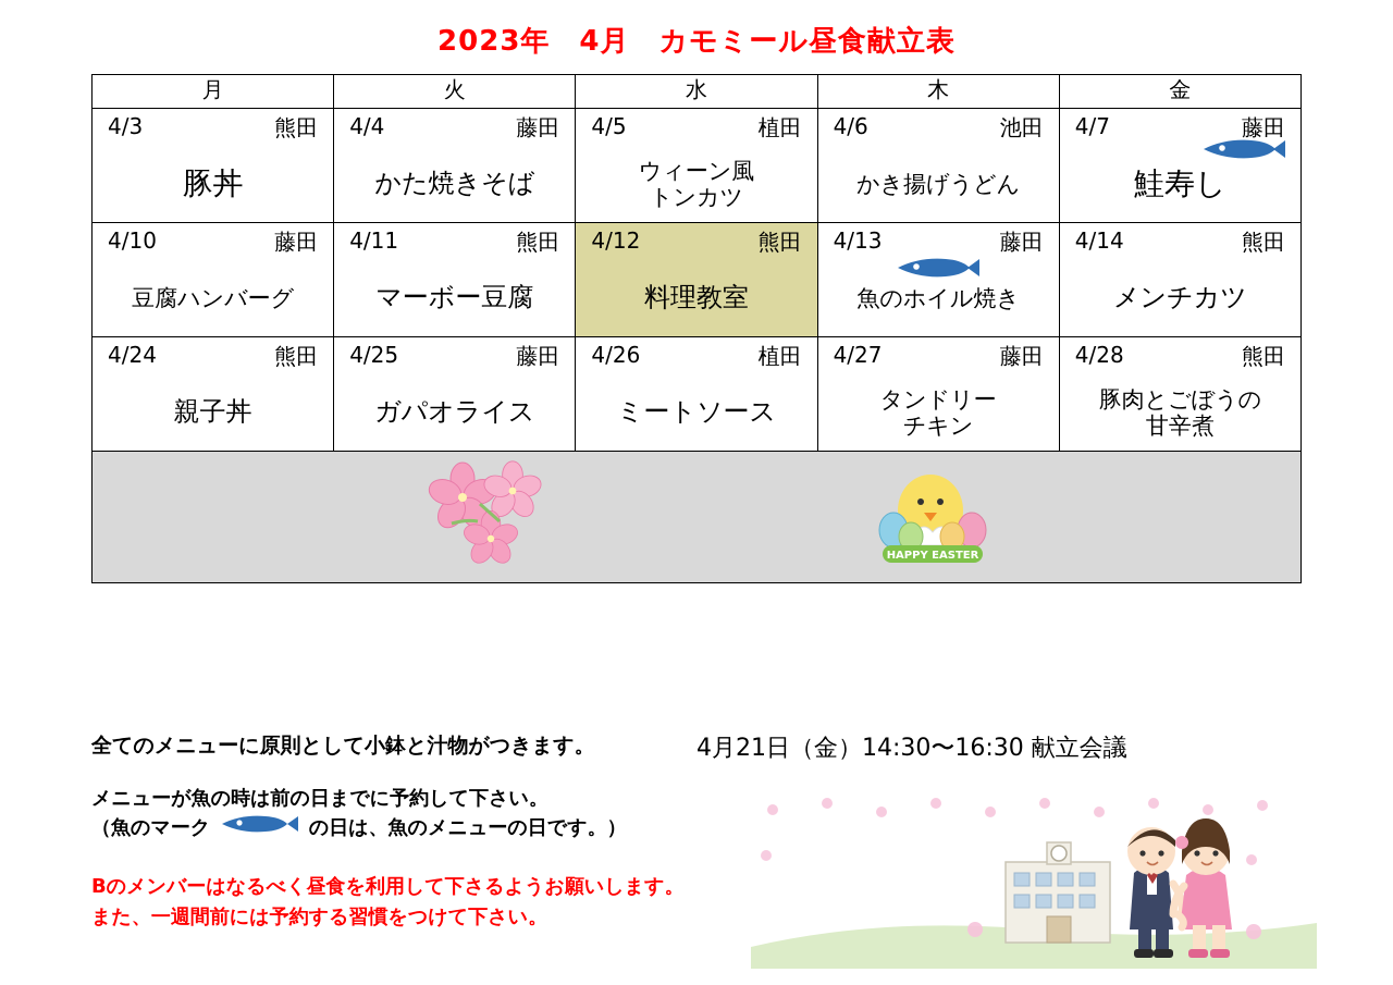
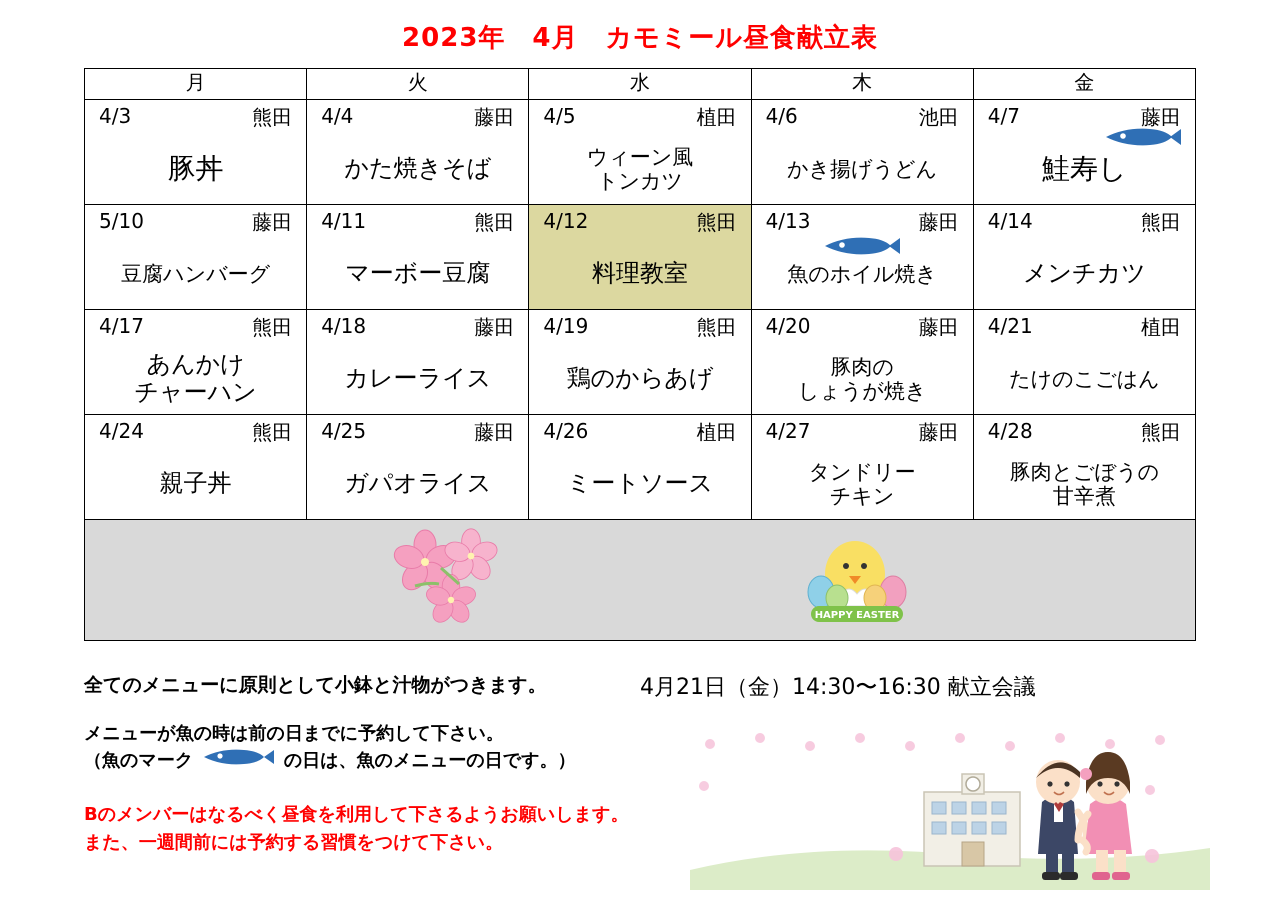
  2023年 4月 カモミール昼食献立表
  月	火	水	木	金
  4/3 熊田豚丼	4/4 藤田かた焼きそば	4/5 植田ウィーン風 トンカツ	4/6 池田かき揚げうどん	4/7 藤田鮭寿し
- 4/10 藤田豆腐ハンバーグ	4/11 熊田マーボー豆腐	4/12 熊田料理教室	4/13 藤田魚のホイル焼き	4/14 熊田メンチカツ
+ 5/10 藤田豆腐ハンバーグ	4/11 熊田マーボー豆腐	4/12 熊田料理教室	4/13 藤田魚のホイル焼き	4/14 熊田メンチカツ
+ 4/17 熊田あんかけ チャーハン	4/18 藤田カレーライス	4/19 熊田鶏のからあげ	4/20 藤田豚肉の しょうが焼き	4/21 植田たけのこごはん
  4/24 熊田親子丼	4/25 藤田ガパオライス	4/26 植田ミートソース	4/27 藤田タンドリー チキン	4/28 熊田豚肉とごぼうの 甘辛煮
  HAPPY EASTER
  全てのメニューに原則として小鉢と汁物がつきます。
  メニューが魚の時は前の日までに予約して下さい。
  （魚のマーク の日は、魚のメニューの日です。）
  Bのメンバーはなるべく昼食を利用して下さるようお願いします。
  また、一週間前には予約する習慣をつけて下さい。
  4月21日（金）14:30〜16:30 献立会議
